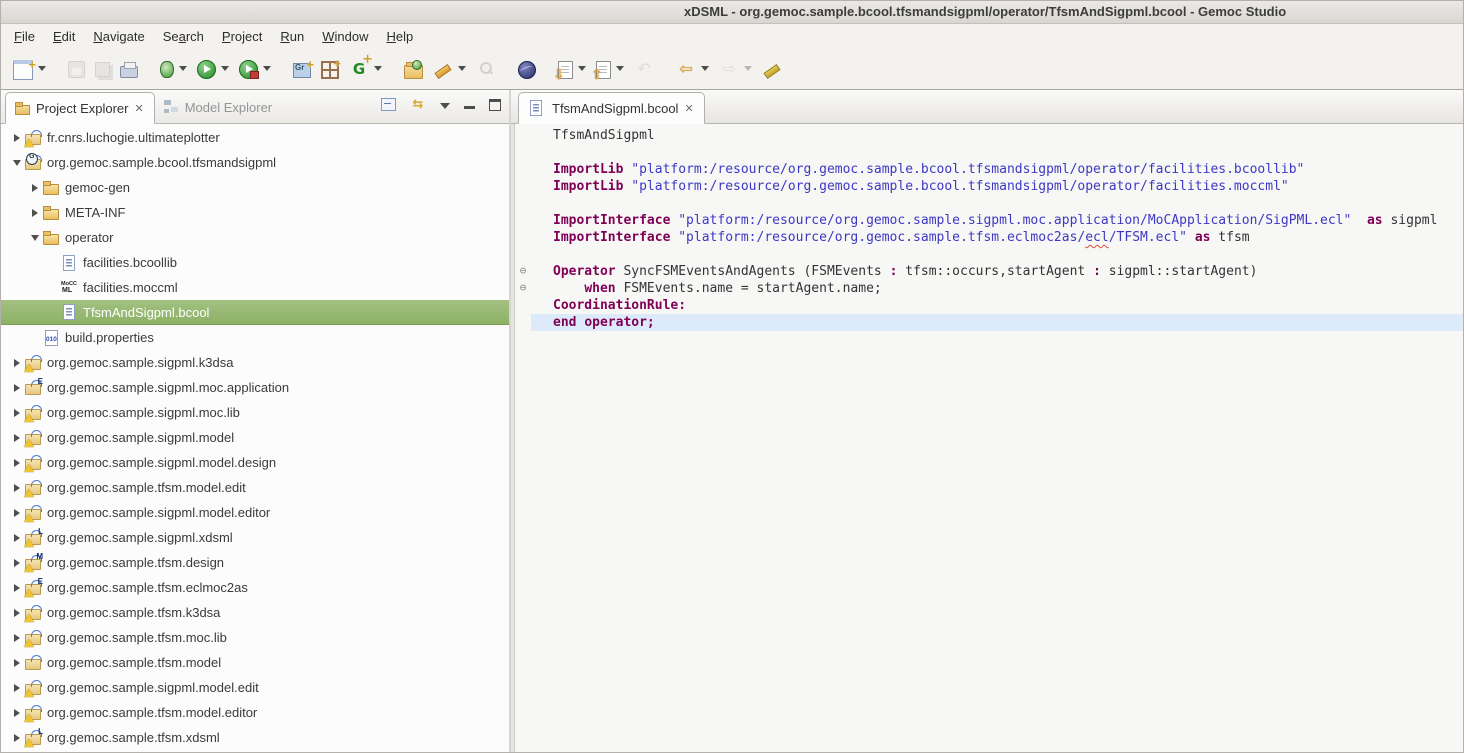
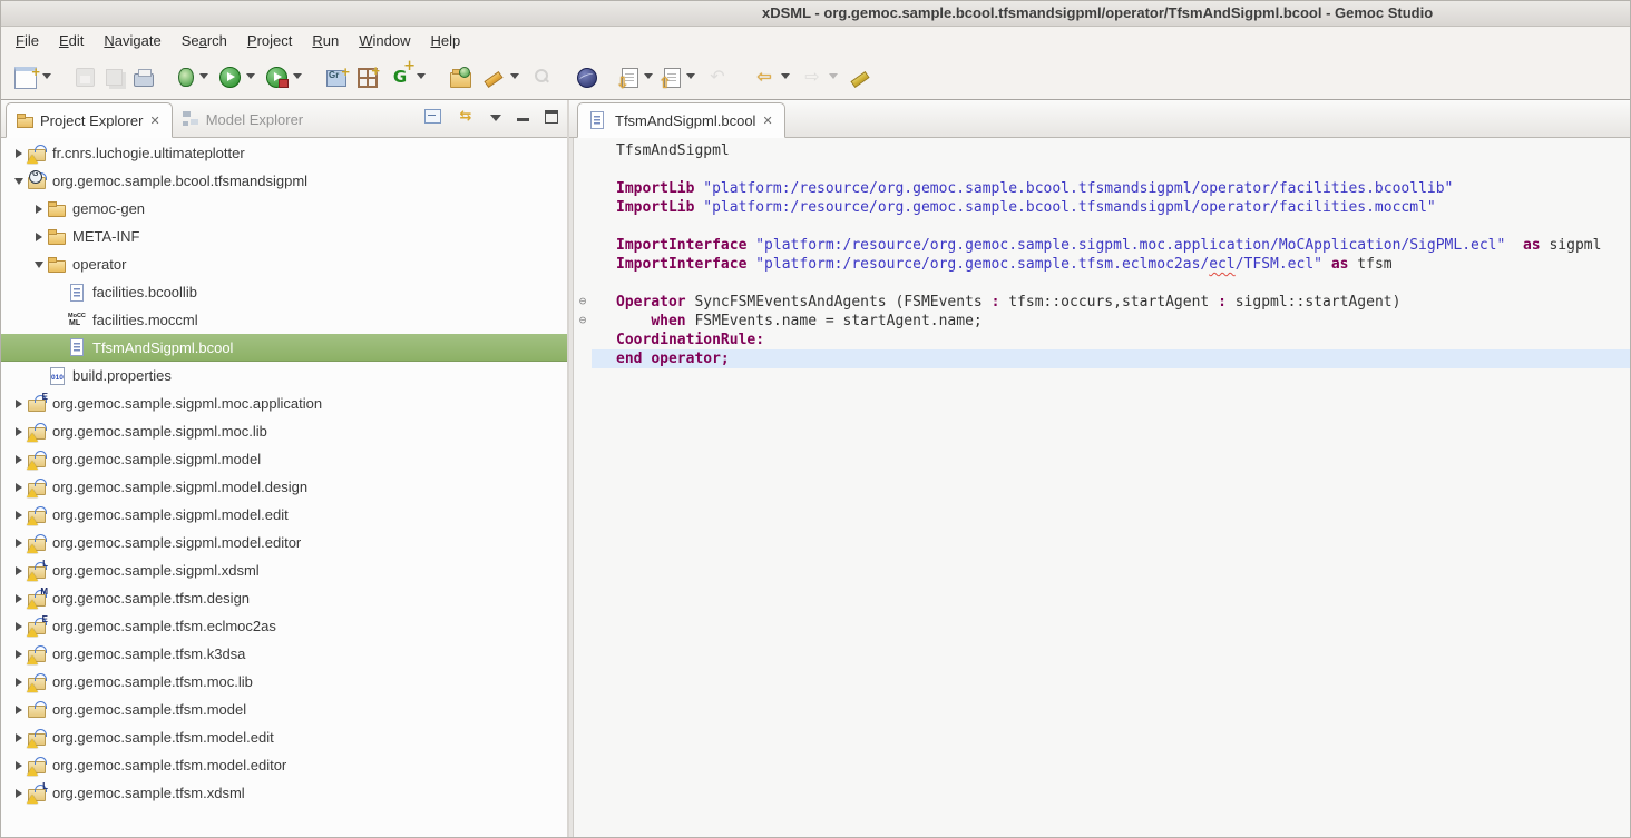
  xDSML - org.gemoc.sample.bcool.tfsmandsigpml/operator/TfsmAndSigpml.bcool - Gemoc Studio
  File
  Edit
  Navigate
  Search
  Project
  Run
  Window
  Help
  G
  ⇩
  ⇧
  ⇦
  Project Explorer
  ✕
  Model Explorer
  ⇆
  fr.cnrs.luchogie.ultimateplotter
  org.gemoc.sample.bcool.tfsmandsigpml
  gemoc-gen
  META-INF
  operator
  facilities.bcoollib
  facilities.moccml
  TfsmAndSigpml.bcool
  build.properties
- org.gemoc.sample.sigpml.k3dsa
  E
  org.gemoc.sample.sigpml.moc.application
  org.gemoc.sample.sigpml.moc.lib
  org.gemoc.sample.sigpml.model
  org.gemoc.sample.sigpml.model.design
- org.gemoc.sample.tfsm.model.edit
+ org.gemoc.sample.sigpml.model.edit
  org.gemoc.sample.sigpml.model.editor
  L
  org.gemoc.sample.sigpml.xdsml
  M
  org.gemoc.sample.tfsm.design
  E
  org.gemoc.sample.tfsm.eclmoc2as
  org.gemoc.sample.tfsm.k3dsa
  org.gemoc.sample.tfsm.moc.lib
  org.gemoc.sample.tfsm.model
- org.gemoc.sample.sigpml.model.edit
+ org.gemoc.sample.tfsm.model.edit
  org.gemoc.sample.tfsm.model.editor
  L
  org.gemoc.sample.tfsm.xdsml
  TfsmAndSigpml.bcool
  ✕
  TfsmAndSigpml
  ImportLib "platform:/resource/org.gemoc.sample.bcool.tfsmandsigpml/operator/facilities.bcoollib"
  ImportLib "platform:/resource/org.gemoc.sample.bcool.tfsmandsigpml/operator/facilities.moccml"
  ImportInterface "platform:/resource/org.gemoc.sample.sigpml.moc.application/MoCApplication/SigPML.ecl" as sigpml
  ImportInterface "platform:/resource/org.gemoc.sample.tfsm.eclmoc2as/ecl/TFSM.ecl" as tfsm
  ⊖
  Operator SyncFSMEventsAndAgents (FSMEvents : tfsm::occurs,startAgent : sigpml::startAgent)
  ⊖
  when FSMEvents.name = startAgent.name;
  CoordinationRule:
  end operator;
